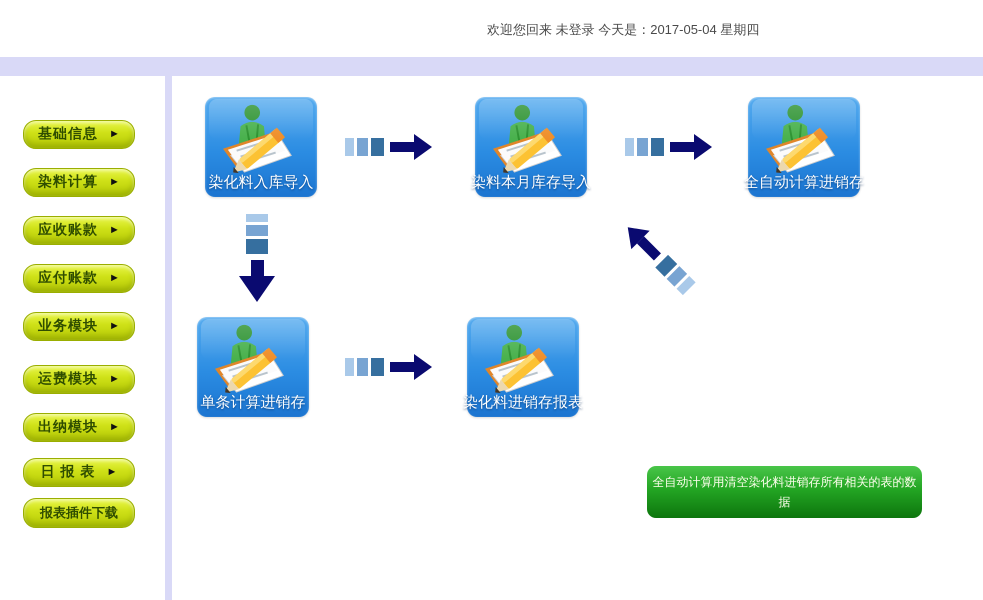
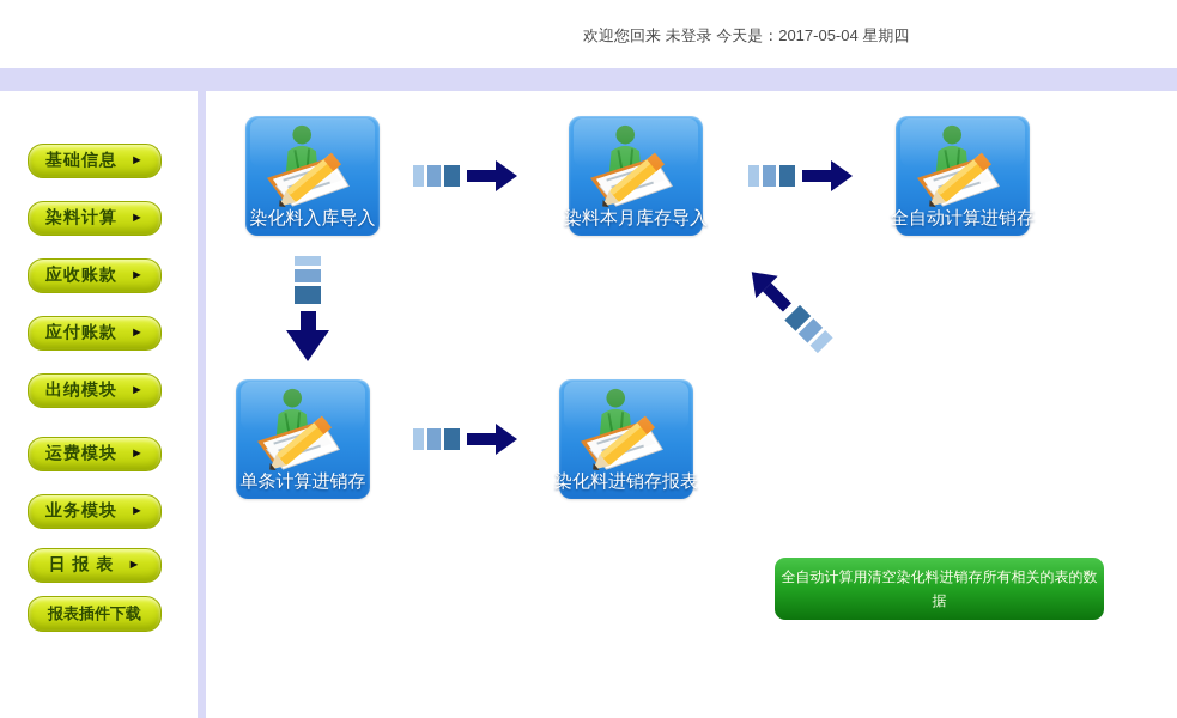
  欢迎您回来 未登录 今天是：2017-05-04 星期四
  基础信息
  ►
  染料计算
  ►
  应收账款
  ►
  应付账款
  ►
- 业务模块
+ 出纳模块
  ►
  运费模块
  ►
- 出纳模块
+ 业务模块
  ►
  日 报 表
  ►
  报表插件下载
  染化料入库导入
  染料本月库存导入
  全自动计算进销存
  单条计算进销存
  染化料进销存报表
  全自动计算用清空染化料进销存所有相关的表的数据
